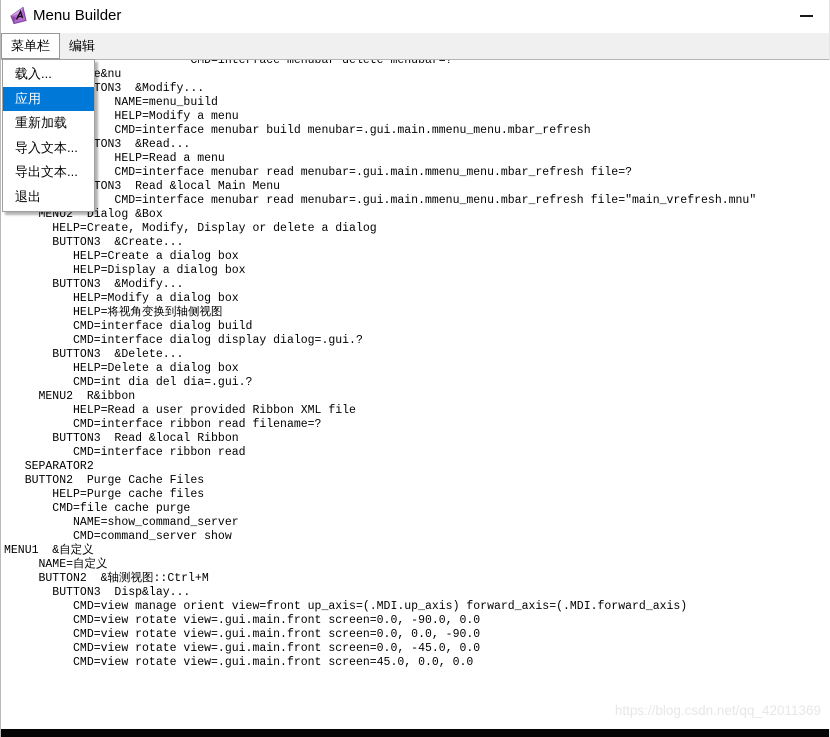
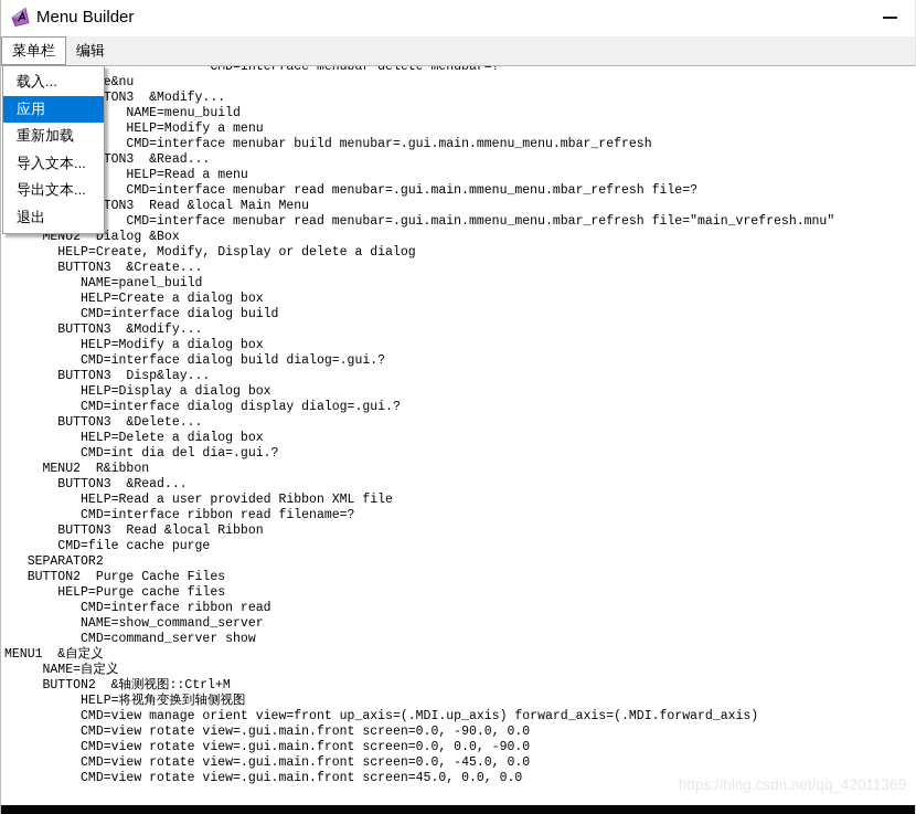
  Menu Builder
  菜单栏
  编辑
  CMD=interface menubar delete menubar=?
  TON3 &Modify...
  NAME=menu_build
  HELP=Modify a menu
  CMD=interface menubar build menubar=.gui.main.mmenu_menu.mbar_refresh
  TON3 &Read...
  HELP=Read a menu
  CMD=interface menubar read menubar=.gui.main.mmenu_menu.mbar_refresh file=?
  TON3 Read &local Main Menu
  CMD=interface menubar read menubar=.gui.main.mmenu_menu.mbar_refresh file="main_vrefresh.mnu"
  MENU2 Dialog &Box
  HELP=Create, Modify, Display or delete a dialog
  BUTTON3 &Create...
+ NAME=panel_build
  HELP=Create a dialog box
- HELP=Display a dialog box
+ CMD=interface dialog build
  BUTTON3 &Modify...
  HELP=Modify a dialog box
+ CMD=interface dialog build dialog=.gui.?
- HELP=将视角变换到轴侧视图
+ BUTTON3 Disp&lay...
- CMD=interface dialog build
+ HELP=Display a dialog box
  CMD=interface dialog display dialog=.gui.?
  BUTTON3 &Delete...
  HELP=Delete a dialog box
  CMD=int dia del dia=.gui.?
  MENU2 R&ibbon
+ BUTTON3 &Read...
  HELP=Read a user provided Ribbon XML file
  CMD=interface ribbon read filename=?
  BUTTON3 Read &local Ribbon
- CMD=interface ribbon read
+ CMD=file cache purge
  SEPARATOR2
  BUTTON2 Purge Cache Files
  HELP=Purge cache files
- CMD=file cache purge
+ CMD=interface ribbon read
  NAME=show_command_server
  CMD=command_server show
  MENU1 &自定义
  NAME=自定义
  BUTTON2 &轴测视图::Ctrl+M
- BUTTON3 Disp&lay...
+ HELP=将视角变换到轴侧视图
  CMD=view manage orient view=front up_axis=(.MDI.up_axis) forward_axis=(.MDI.forward_axis)
  CMD=view rotate view=.gui.main.front screen=0.0, -90.0, 0.0
  CMD=view rotate view=.gui.main.front screen=0.0, 0.0, -90.0
  CMD=view rotate view=.gui.main.front screen=0.0, -45.0, 0.0
  CMD=view rotate view=.gui.main.front screen=45.0, 0.0, 0.0
  载入...
  应用
  重新加载
  导入文本...
  导出文本...
  退出
  https://blog.csdn.net/qq_42011369
